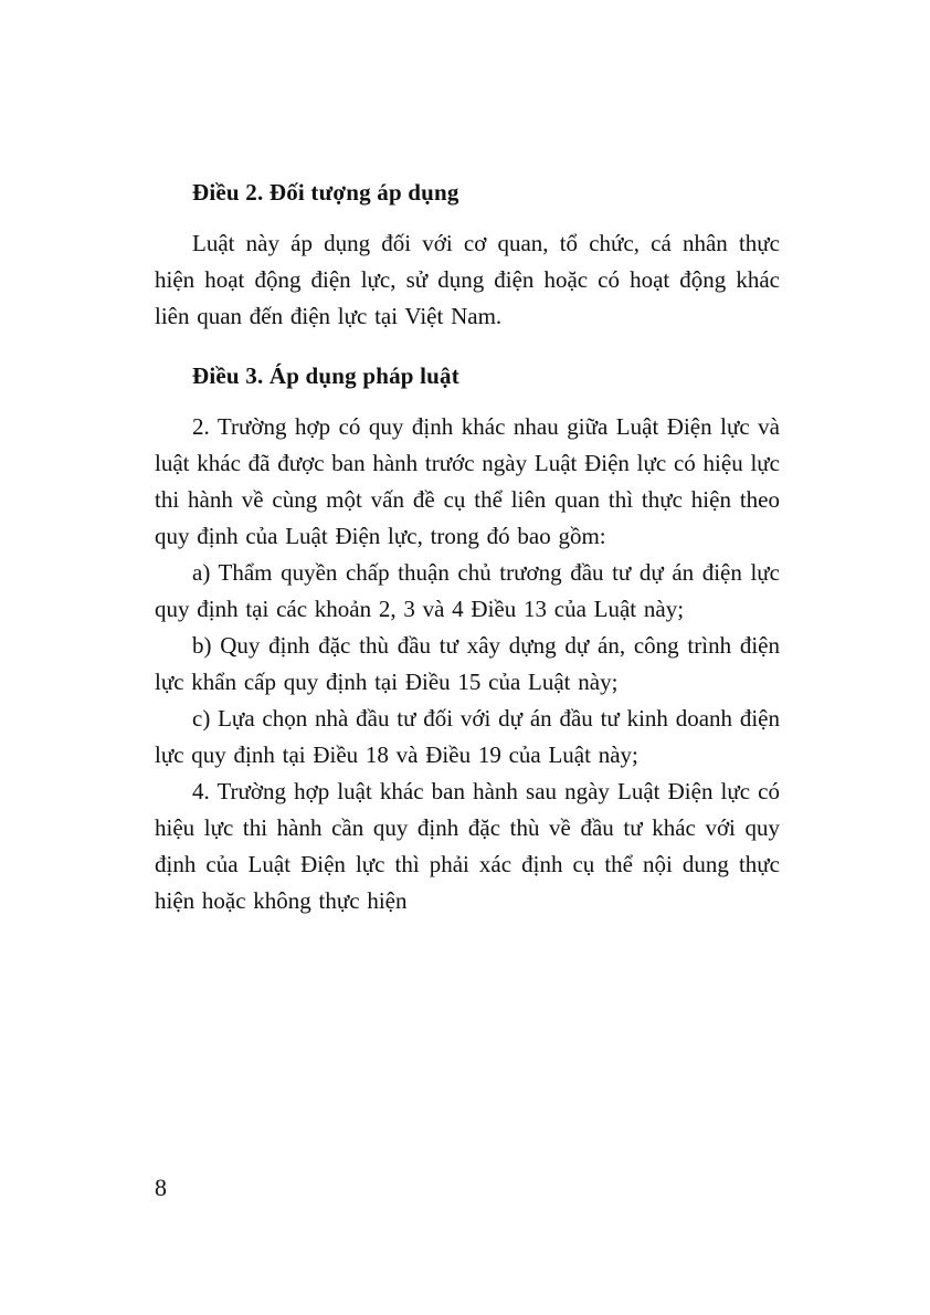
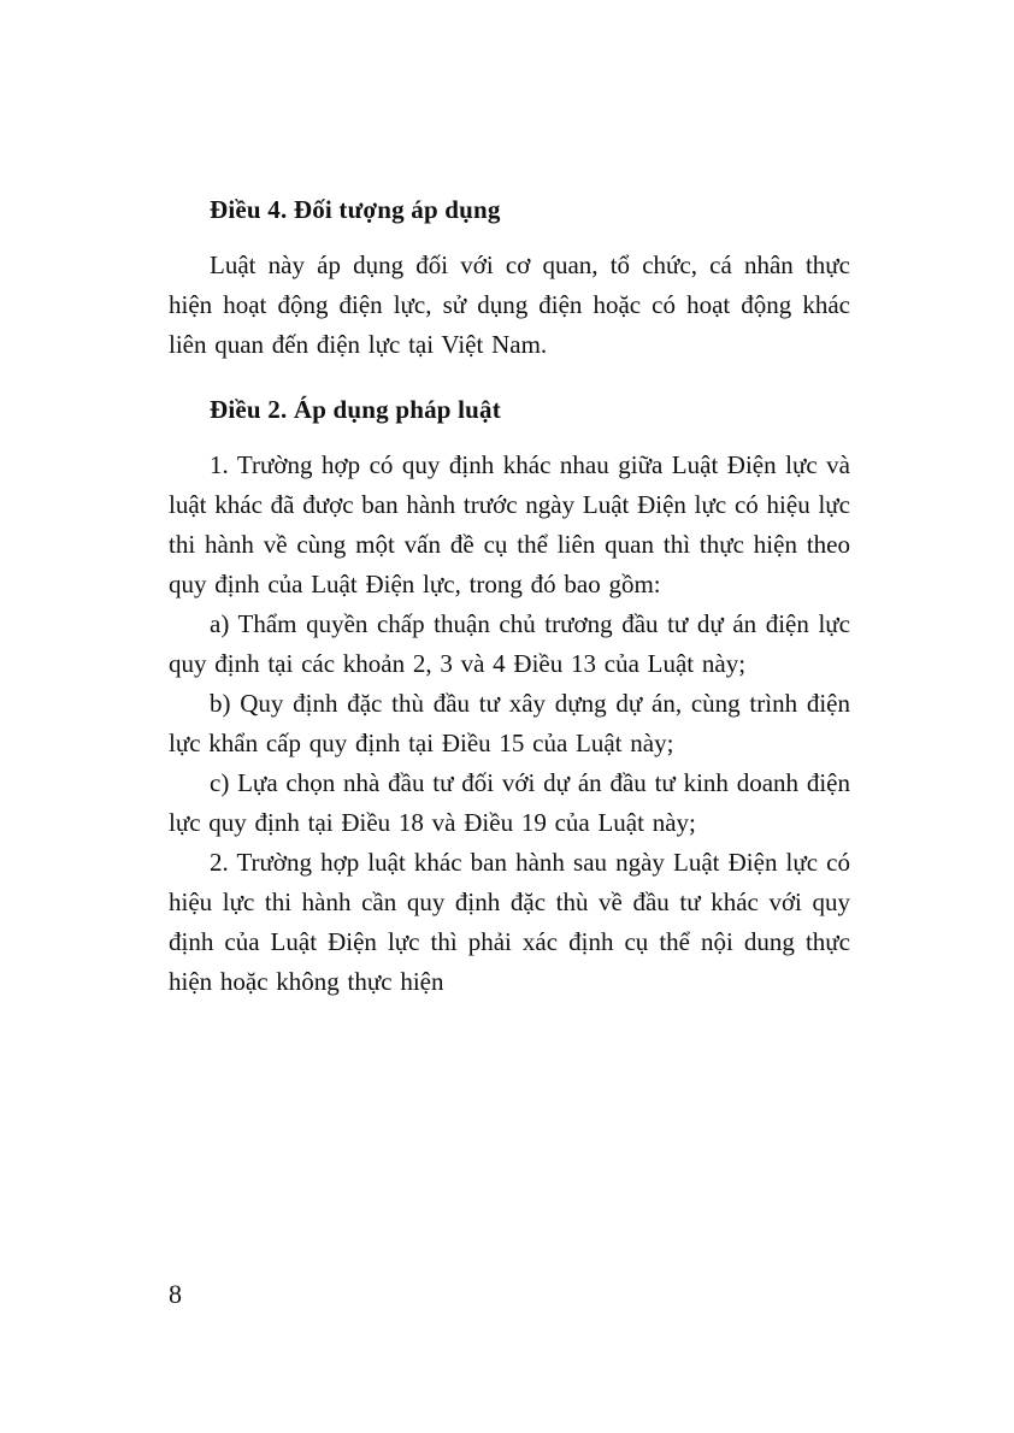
- Điều 2. Đối tượng áp dụng
+ Điều 4. Đối tượng áp dụng
  Luật này áp dụng đối với cơ quan, tổ chức, cá nhân thực hiện hoạt động điện lực, sử dụng điện hoặc có hoạt động khác liên quan đến điện lực tại Việt Nam.
- Điều 3. Áp dụng pháp luật
+ Điều 2. Áp dụng pháp luật
- 2. Trường hợp có quy định khác nhau giữa Luật Điện lực và luật khác đã được ban hành trước ngày Luật Điện lực có hiệu lực thi hành về cùng một vấn đề cụ thể liên quan thì thực hiện theo quy định của Luật Điện lực, trong đó bao gồm:
+ 1. Trường hợp có quy định khác nhau giữa Luật Điện lực và luật khác đã được ban hành trước ngày Luật Điện lực có hiệu lực thi hành về cùng một vấn đề cụ thể liên quan thì thực hiện theo quy định của Luật Điện lực, trong đó bao gồm:
  a) Thẩm quyền chấp thuận chủ trương đầu tư dự án điện lực quy định tại các khoản 2, 3 và 4 Điều 13 của Luật này;
- b) Quy định đặc thù đầu tư xây dựng dự án, công trình điện lực khẩn cấp quy định tại Điều 15 của Luật này;
+ b) Quy định đặc thù đầu tư xây dựng dự án, cùng trình điện lực khẩn cấp quy định tại Điều 15 của Luật này;
  c) Lựa chọn nhà đầu tư đối với dự án đầu tư kinh doanh điện lực quy định tại Điều 18 và Điều 19 của Luật này;
- 4. Trường hợp luật khác ban hành sau ngày Luật Điện lực có hiệu lực thi hành cần quy định đặc thù về đầu tư khác với quy định của Luật Điện lực thì phải xác định cụ thể nội dung thực hiện hoặc không thực hiện
+ 2. Trường hợp luật khác ban hành sau ngày Luật Điện lực có hiệu lực thi hành cần quy định đặc thù về đầu tư khác với quy định của Luật Điện lực thì phải xác định cụ thể nội dung thực hiện hoặc không thực hiện
  8
